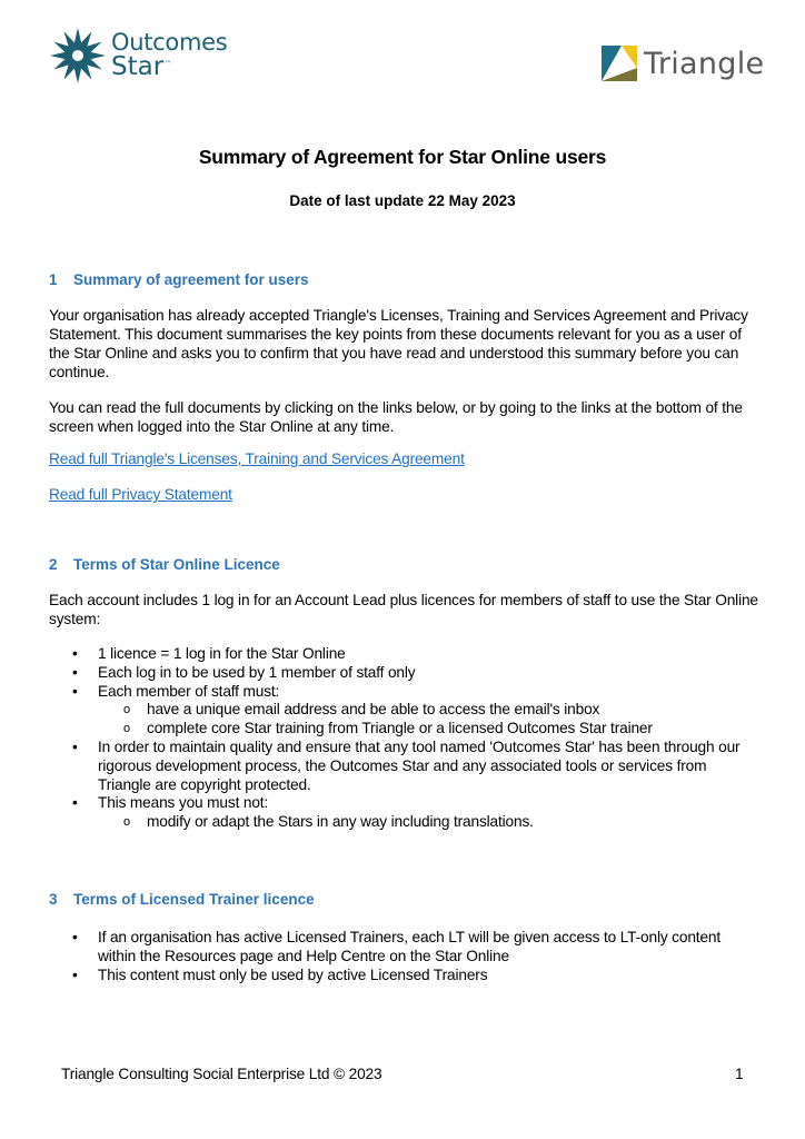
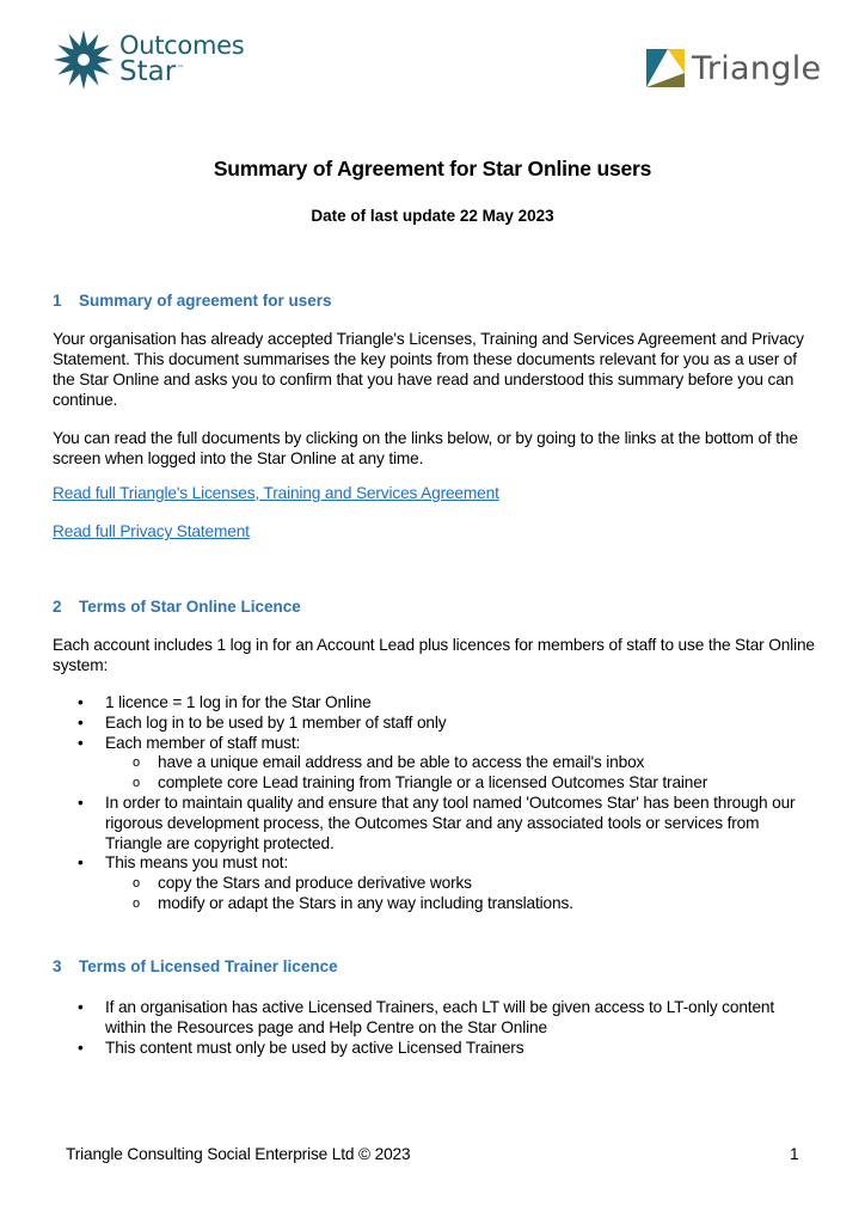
  Outcomes
  Star
  Triangle
  Summary of Agreement for Star Online users
  Date of last update 22 May 2023
  1 Summary of agreement for users
  Your organisation has already accepted Triangle's Licenses, Training and Services Agreement and Privacy Statement. This document summarises the key points from these documents relevant for you as a user of the Star Online and asks you to confirm that you have read and understood this summary before you can continue.
  You can read the full documents by clicking on the links below, or by going to the links at the bottom of the screen when logged into the Star Online at any time.
  Read full Triangle's Licenses, Training and Services Agreement
  Read full Privacy Statement
  2 Terms of Star Online Licence
  Each account includes 1 log in for an Account Lead plus licences for members of staff to use the Star Online system:
  1 licence = 1 log in for the Star Online
  Each log in to be used by 1 member of staff only
  Each member of staff must:
  have a unique email address and be able to access the email's inbox
- complete core Star training from Triangle or a licensed Outcomes Star trainer
+ complete core Lead training from Triangle or a licensed Outcomes Star trainer
  In order to maintain quality and ensure that any tool named 'Outcomes Star' has been through our rigorous development process, the Outcomes Star and any associated tools or services from Triangle are copyright protected.
  This means you must not:
+ copy the Stars and produce derivative works
  modify or adapt the Stars in any way including translations.
  3 Terms of Licensed Trainer licence
  If an organisation has active Licensed Trainers, each LT will be given access to LT-only content within the Resources page and Help Centre on the Star Online
  This content must only be used by active Licensed Trainers
  Triangle Consulting Social Enterprise Ltd © 2023
  1
